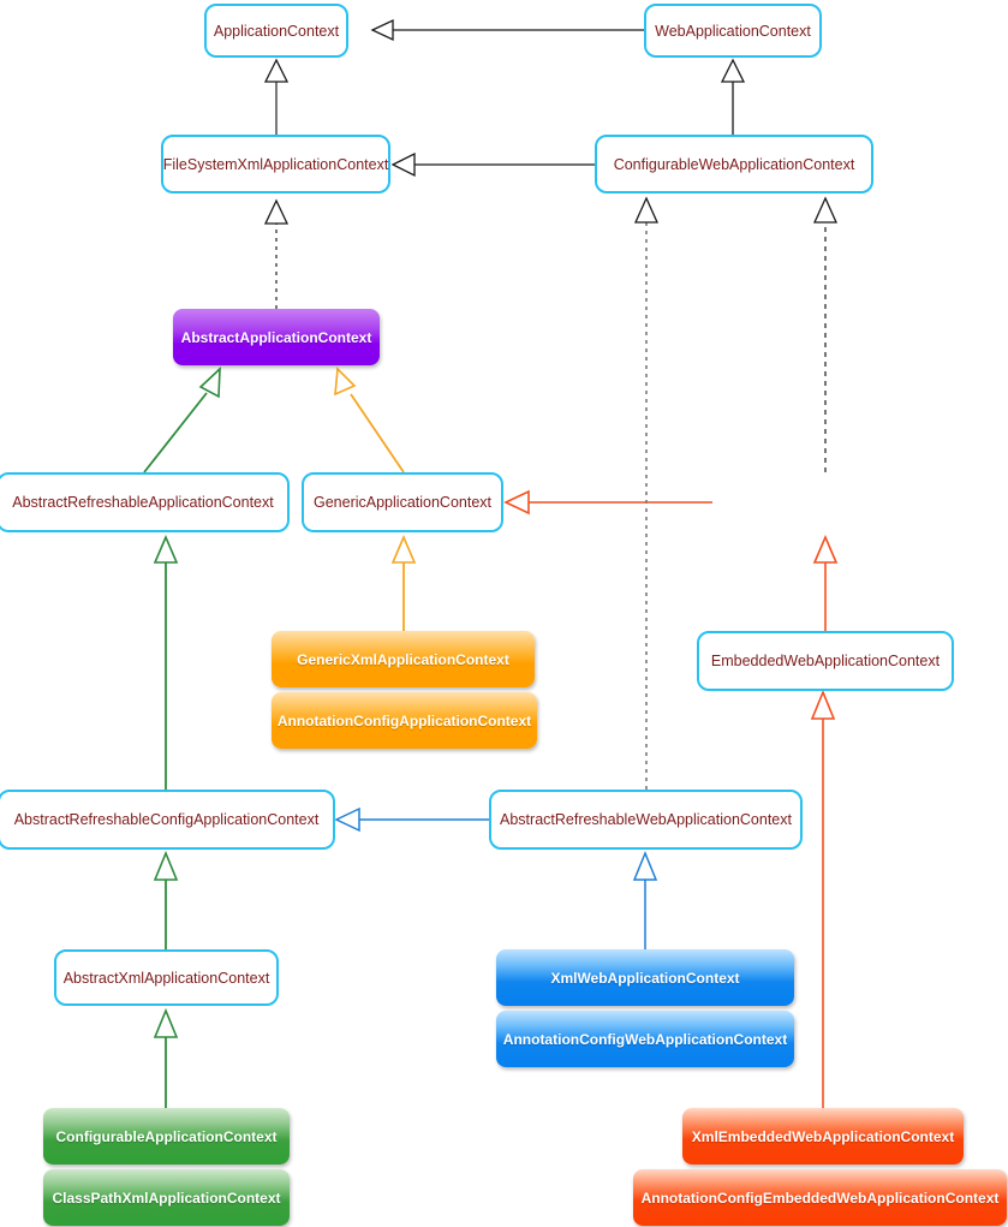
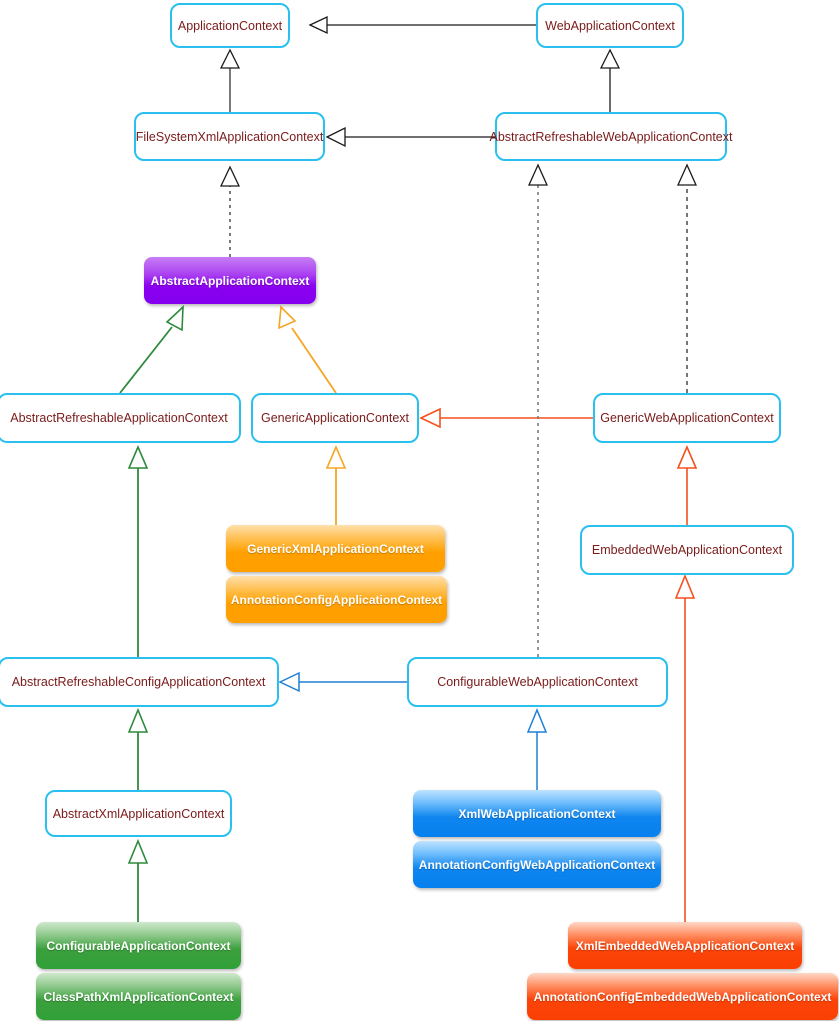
  ApplicationContext
  WebApplicationContext
  FileSystemXmlApplicationContext
- ConfigurableWebApplicationContext
+ AbstractRefreshableWebApplicationContext
  AbstractApplicationContext
  AbstractRefreshableApplicationContext
  GenericApplicationContext
+ GenericWebApplicationContext
  GenericXmlApplicationContext
  AnnotationConfigApplicationContext
  EmbeddedWebApplicationContext
  AbstractRefreshableConfigApplicationContext
- AbstractRefreshableWebApplicationContext
+ ConfigurableWebApplicationContext
  AbstractXmlApplicationContext
  XmlWebApplicationContext
  AnnotationConfigWebApplicationContext
  ConfigurableApplicationContext
  ClassPathXmlApplicationContext
  XmlEmbeddedWebApplicationContext
  AnnotationConfigEmbeddedWebApplicationContext
